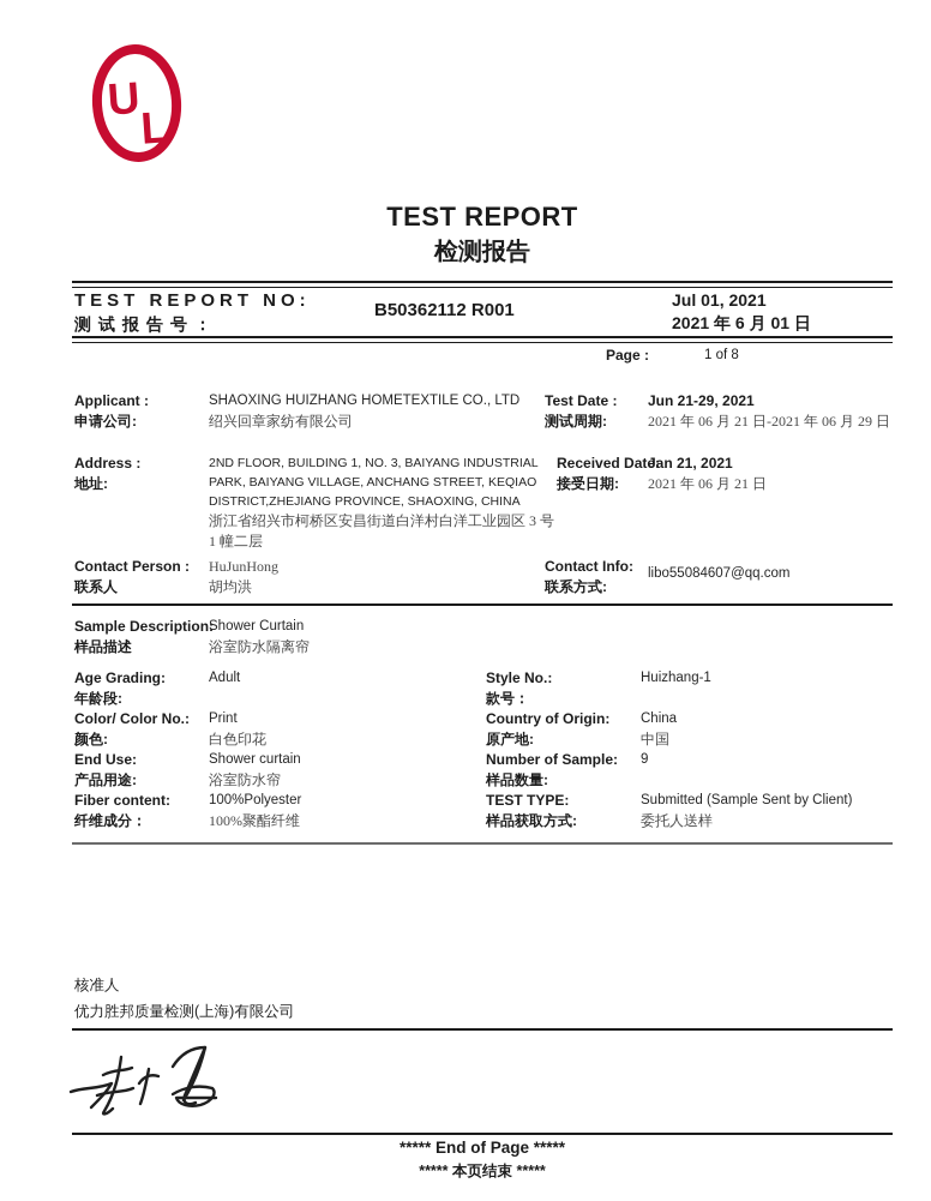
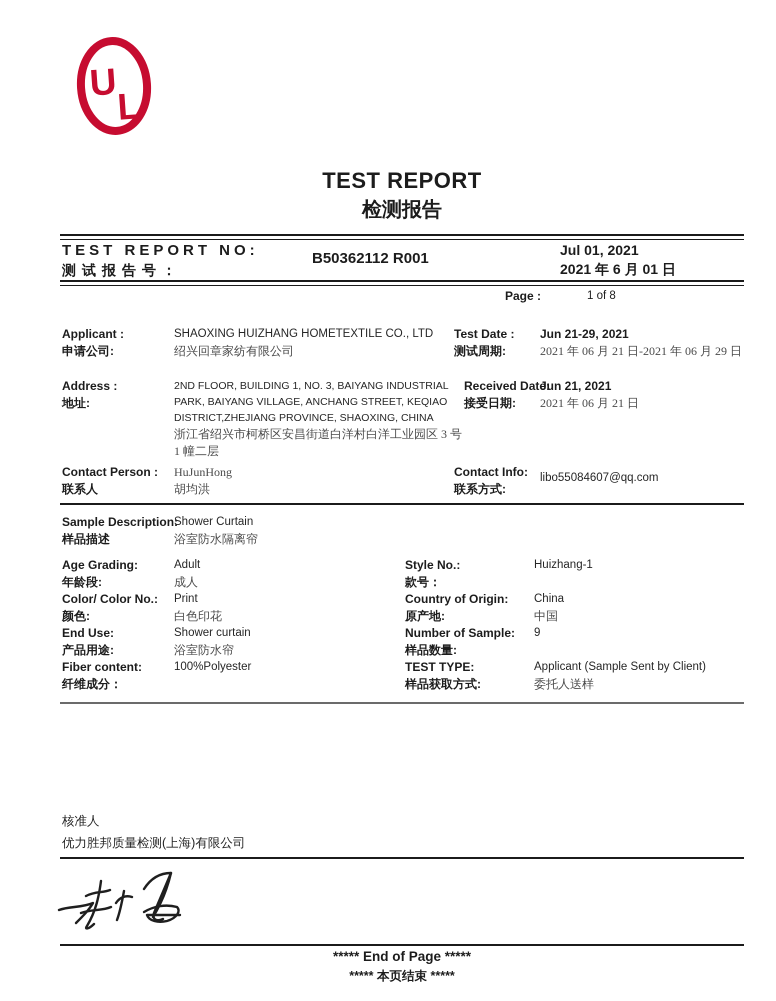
  TEST REPORT
  检测报告
  TEST REPORT NO:
  测试报告号：
  B50362112 R001
  Jul 01, 2021
  2021 年 6 月 01 日
  Page :
  1 of 8
  Applicant :
  申请公司:
  SHAOXING HUIZHANG HOMETEXTILE CO., LTD
  绍兴回章家纺有限公司
  Test Date :
  测试周期:
  Jun 21-29, 2021
  2021 年 06 月 21 日-2021 年 06 月 29 日
  Address :
  地址:
  2ND FLOOR, BUILDING 1, NO. 3, BAIYANG INDUSTRIAL PARK, BAIYANG VILLAGE, ANCHANG STREET, KEQIAO DISTRICT,ZHEJIANG PROVINCE, SHAOXING, CHINA
  浙江省绍兴市柯桥区安昌街道白洋村白洋工业园区 3 号 1 幢二层
  Received Dat
  接受日期:
- Jan 21, 2021
+ Jun 21, 2021
  2021 年 06 月 21 日
  Contact Person :
  联系人
  HuJunHong
  胡均洪
  Contact Info:
  联系方式:
  libo55084607@qq.com
  Sample Description
  样品描述
  Shower Curtain
  浴室防水隔离帘
  Age Grading:
  年龄段:
  Adult
+ 成人
  Style No.:
  款号：
  Huizhang-1
  Color/ Color No.:
  颜色:
  Print
  白色印花
  Country of Origin:
  原产地:
  China
  中国
  End Use:
  产品用途:
  Shower curtain
  浴室防水帘
  Number of Sample:
  样品数量:
  9
  Fiber content:
  纤维成分：
  100%Polyester
- 100%聚酯纤维
  TEST TYPE:
  样品获取方式:
- Submitted (Sample Sent by Client)
+ Applicant (Sample Sent by Client)
  委托人送样
  核准人
  优力胜邦质量检测(上海)有限公司
  ***** End of Page *****
  ***** 本页结束 *****
